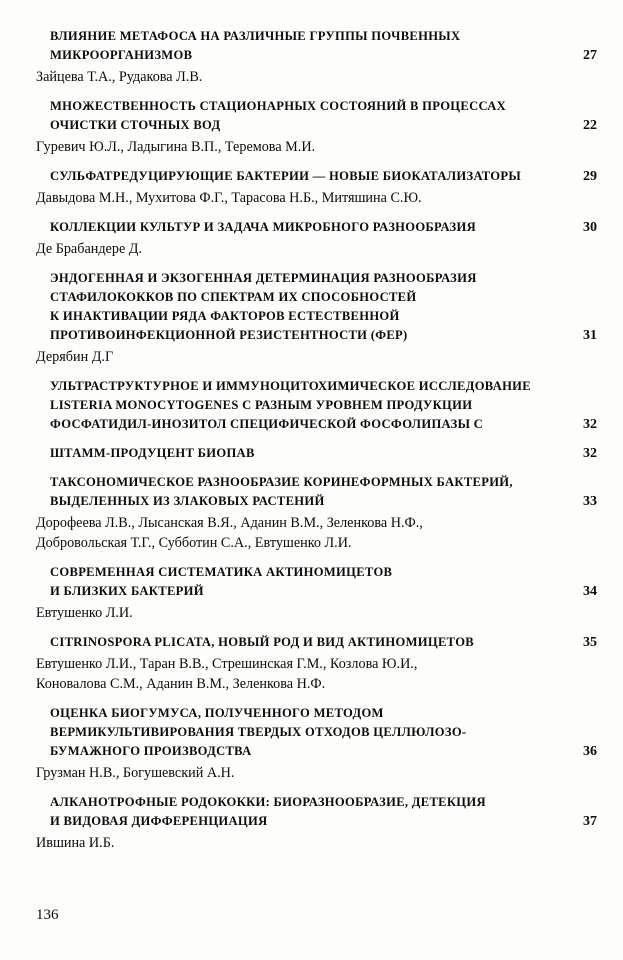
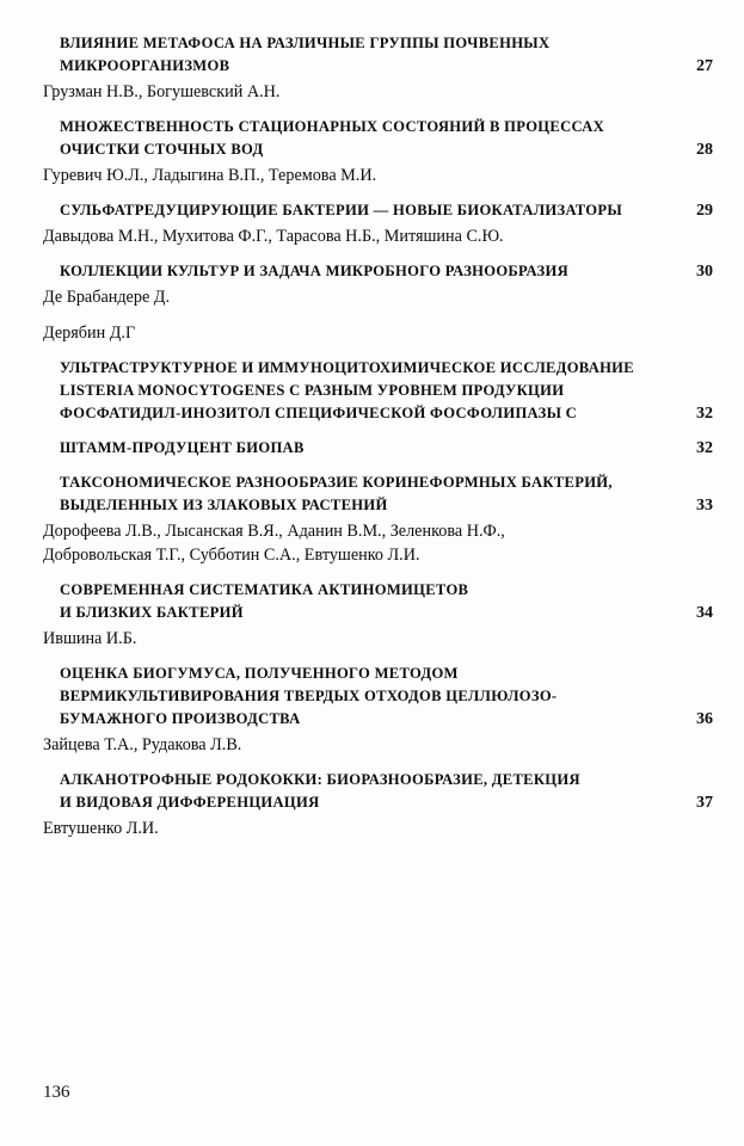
  ВЛИЯНИЕ МЕТАФОСА НА РАЗЛИЧНЫЕ ГРУППЫ ПОЧВЕННЫХ
  МИКРООРГАНИЗМОВ
  27
- Зайцева Т.А., Рудакова Л.В.
+ Грузман Н.В., Богушевский А.Н.
  МНОЖЕСТВЕННОСТЬ СТАЦИОНАРНЫХ СОСТОЯНИЙ В ПРОЦЕССАХ
  ОЧИСТКИ СТОЧНЫХ ВОД
- 22
+ 28
  Гуревич Ю.Л., Ладыгина В.П., Теремова М.И.
  СУЛЬФАТРЕДУЦИРУЮЩИЕ БАКТЕРИИ — НОВЫЕ БИОКАТАЛИЗАТОРЫ
  29
  Давыдова М.Н., Мухитова Ф.Г., Тарасова Н.Б., Митяшина С.Ю.
  КОЛЛЕКЦИИ КУЛЬТУР И ЗАДАЧА МИКРОБНОГО РАЗНООБРАЗИЯ
  30
  Де Брабандере Д.
- ЭНДОГЕННАЯ И ЭКЗОГЕННАЯ ДЕТЕРМИНАЦИЯ РАЗНООБРАЗИЯ
- СТАФИЛОКОККОВ ПО СПЕКТРАМ ИХ СПОСОБНОСТЕЙ
- К ИНАКТИВАЦИИ РЯДА ФАКТОРОВ ЕСТЕСТВЕННОЙ
- ПРОТИВОИНФЕКЦИОННОЙ РЕЗИСТЕНТНОСТИ (ФЕР)
- 31
  Дерябин Д.Г
  УЛЬТРАСТРУКТУРНОЕ И ИММУНОЦИТОХИМИЧЕСКОЕ ИССЛЕДОВАНИЕ
  LISTERIA MONOCYTOGENES С РАЗНЫМ УРОВНЕМ ПРОДУКЦИИ
  ФОСФАТИДИЛ-ИНОЗИТОЛ СПЕЦИФИЧЕСКОЙ ФОСФОЛИПАЗЫ С
  32
  ШТАММ-ПРОДУЦЕНТ БИОПАВ
  32
  ТАКСОНОМИЧЕСКОЕ РАЗНООБРАЗИЕ КОРИНЕФОРМНЫХ БАКТЕРИЙ,
  ВЫДЕЛЕННЫХ ИЗ ЗЛАКОВЫХ РАСТЕНИЙ
  33
  Дорофеева Л.В., Лысанская В.Я., Аданин В.М., Зеленкова Н.Ф.,
  Добровольская Т.Г., Субботин С.А., Евтушенко Л.И.
  СОВРЕМЕННАЯ СИСТЕМАТИКА АКТИНОМИЦЕТОВ
  И БЛИЗКИХ БАКТЕРИЙ
  34
- Евтушенко Л.И.
+ Ившина И.Б.
- CITRINOSPORA PLICATA, НОВЫЙ РОД И ВИД АКТИНОМИЦЕТОВ
- 35
- Евтушенко Л.И., Таран В.В., Стрешинская Г.М., Козлова Ю.И.,
- Коновалова С.М., Аданин В.М., Зеленкова Н.Ф.
  ОЦЕНКА БИОГУМУСА, ПОЛУЧЕННОГО МЕТОДОМ
  ВЕРМИКУЛЬТИВИРОВАНИЯ ТВЕРДЫХ ОТХОДОВ ЦЕЛЛЮЛОЗО-
  БУМАЖНОГО ПРОИЗВОДСТВА
  36
- Грузман Н.В., Богушевский А.Н.
+ Зайцева Т.А., Рудакова Л.В.
  АЛКАНОТРОФНЫЕ РОДОКОККИ: БИОРАЗНООБРАЗИЕ, ДЕТЕКЦИЯ
  И ВИДОВАЯ ДИФФЕРЕНЦИАЦИЯ
  37
- Ившина И.Б.
+ Евтушенко Л.И.
  136
